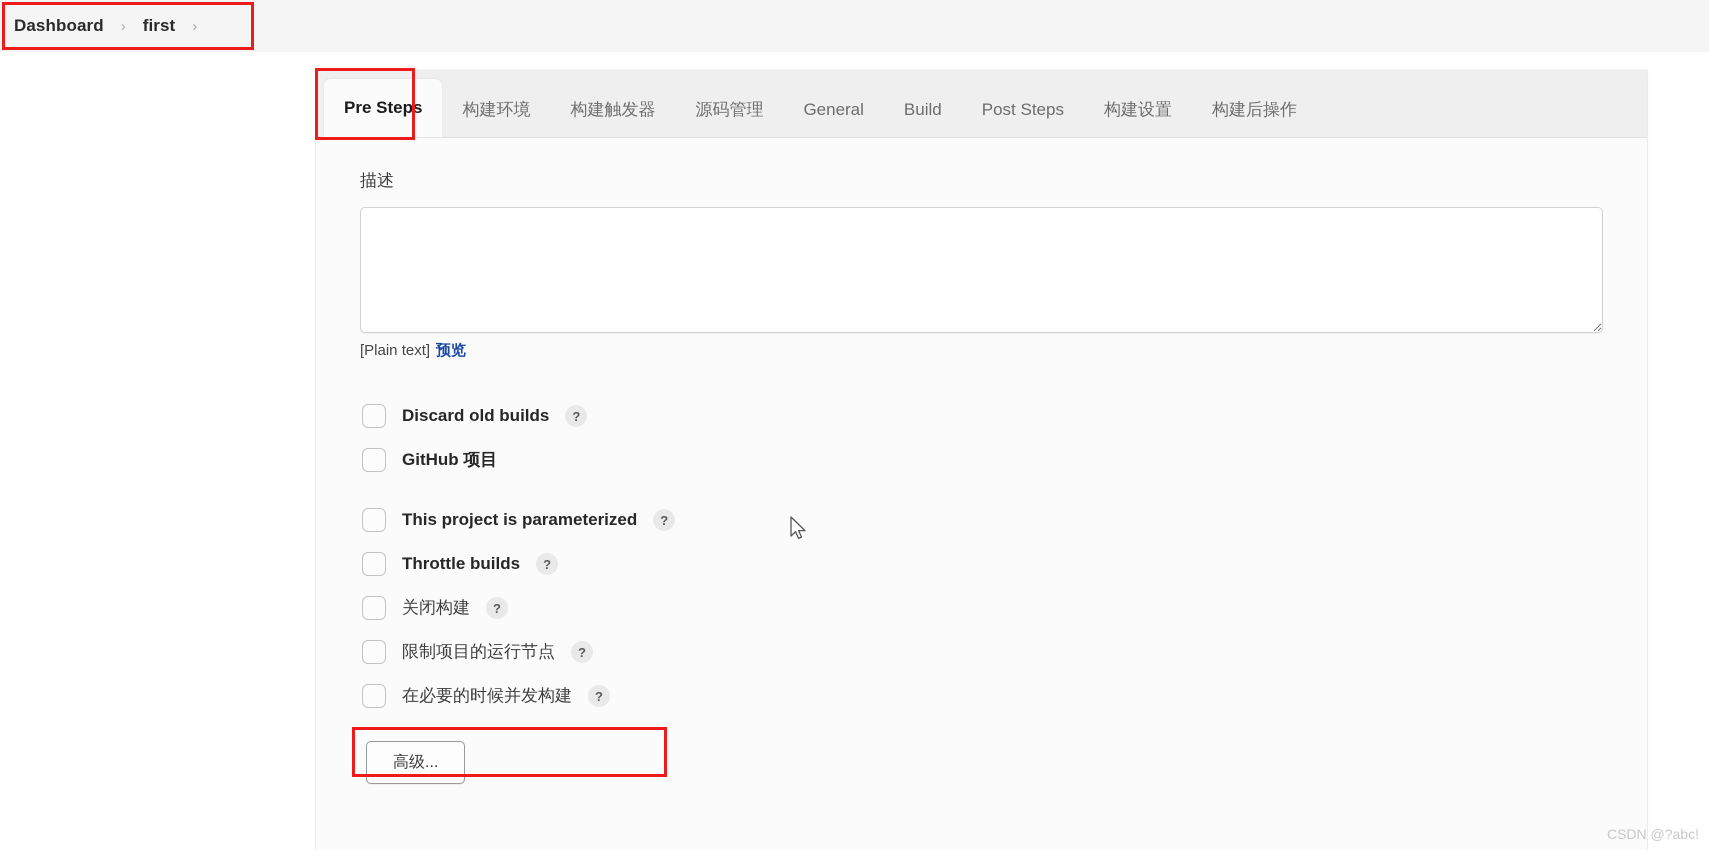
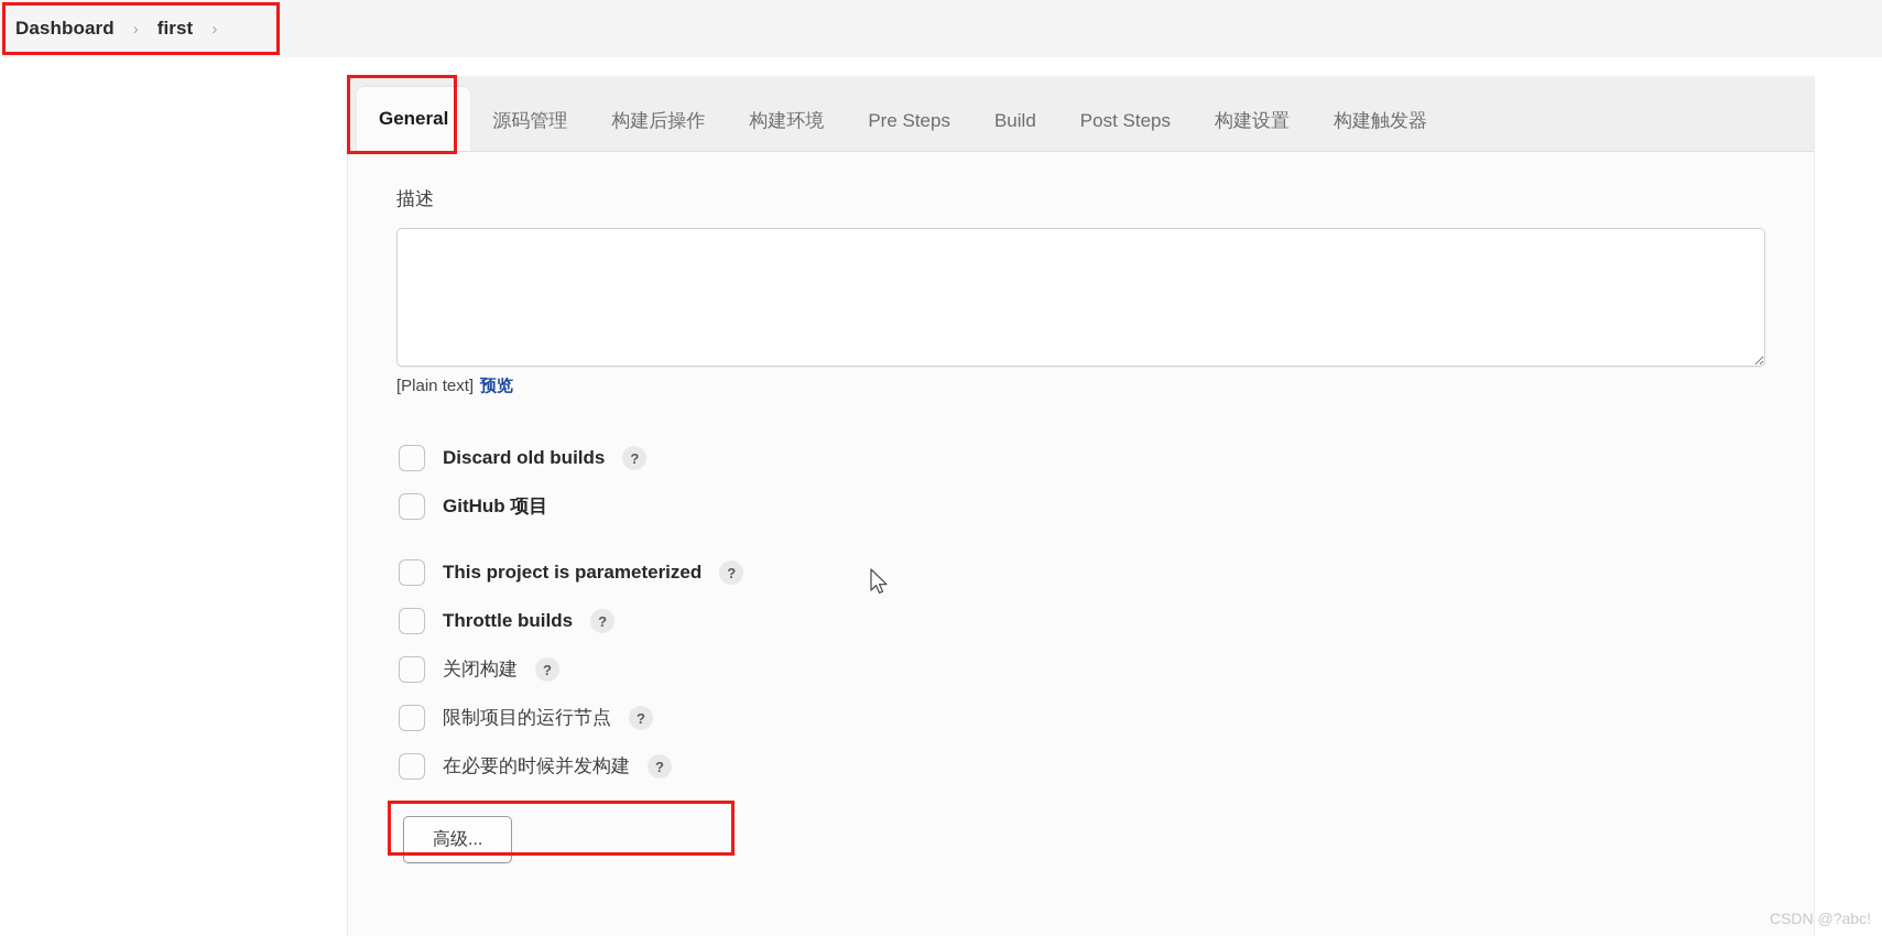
  Dashboard
  ›
  first
  ›
- Pre Steps
+ General
- 构建环境
+ 源码管理
- 构建触发器
+ 构建后操作
- 源码管理
+ 构建环境
- General
+ Pre Steps
  Build
  Post Steps
  构建设置
- 构建后操作
+ 构建触发器
  描述
  [Plain text]
  预览
  Discard old builds
  ?
  GitHub 项目
  This project is parameterized
  ?
  Throttle builds
  ?
  关闭构建
  ?
  限制项目的运行节点
  ?
  在必要的时候并发构建
  ?
  高级...
  CSDN @?abc!
